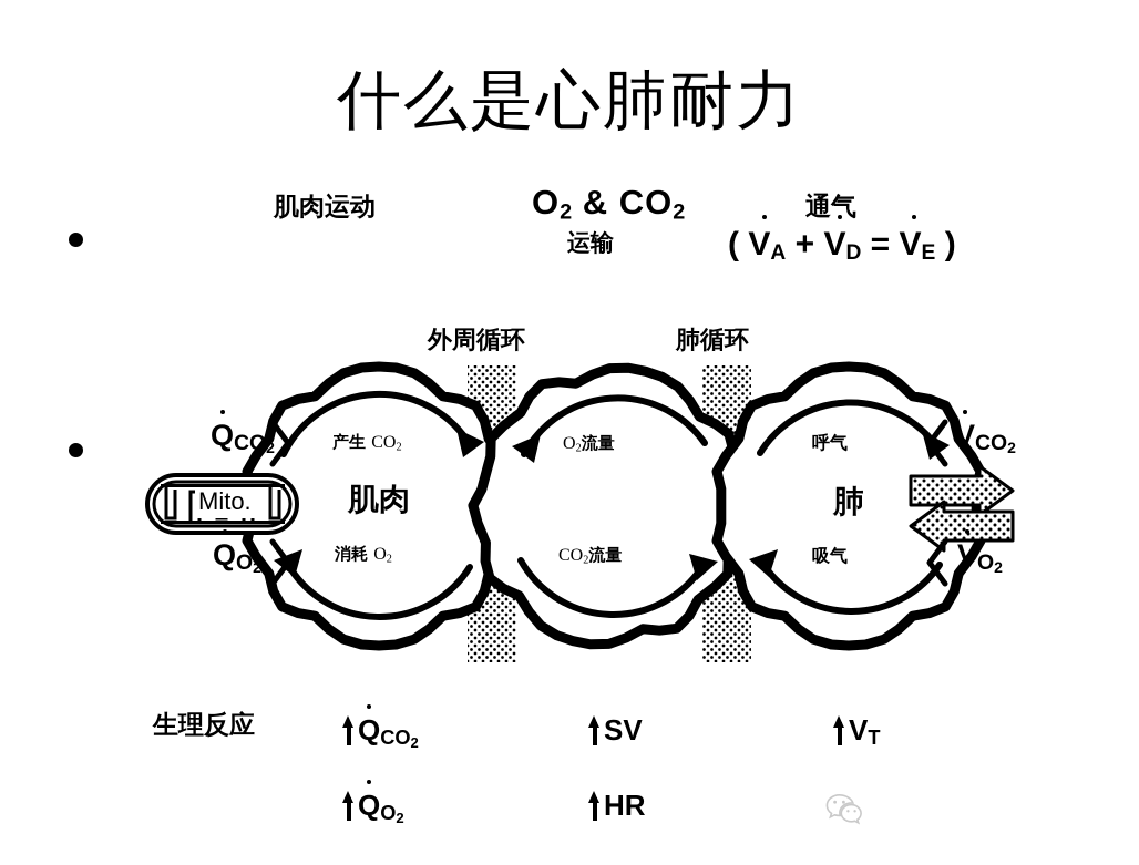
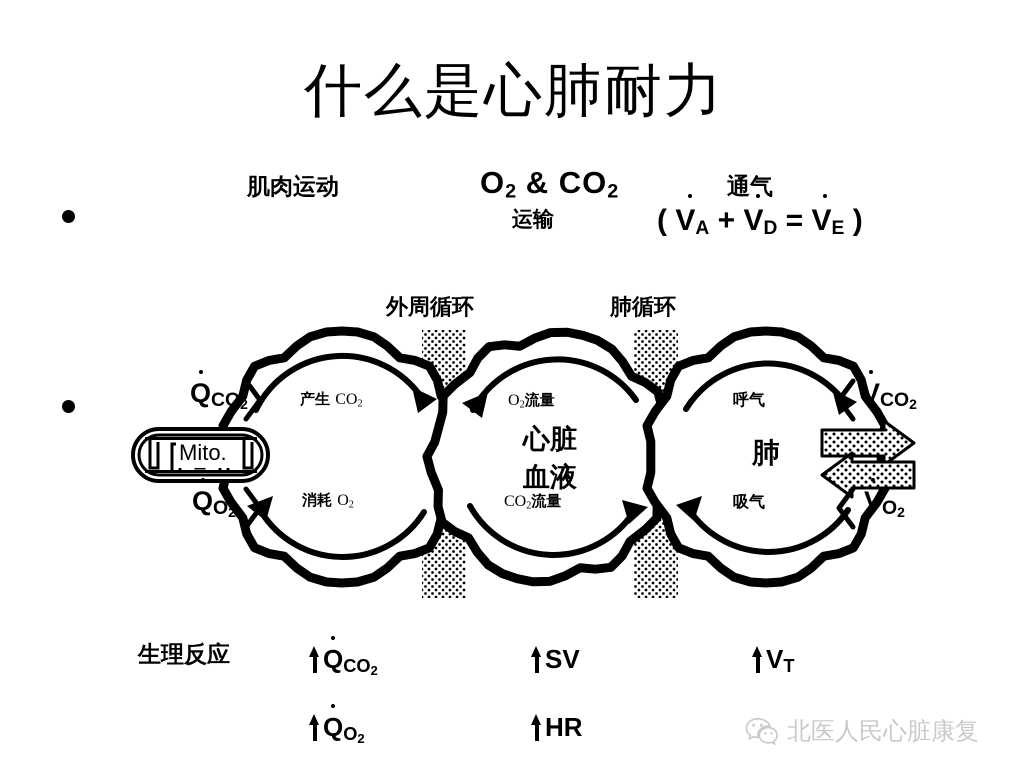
  什么是心肺耐力
  肌肉运动
  O2 & CO2
  运输
  通气
  ( VA + VD = VE )
  外周循环
  肺循环
  Q CO2
  Q O2
  V CO2
  V O2
  Mito.
  产生 CO2
- 肌肉
  消耗 O2
  O2流量
+ 心脏
+ 血液
  CO2流量
  呼气
  肺
  吸气
  生理反应
  QCO2
  QO2
  SV
  HR
  VT
+ 北医人民心脏康复
